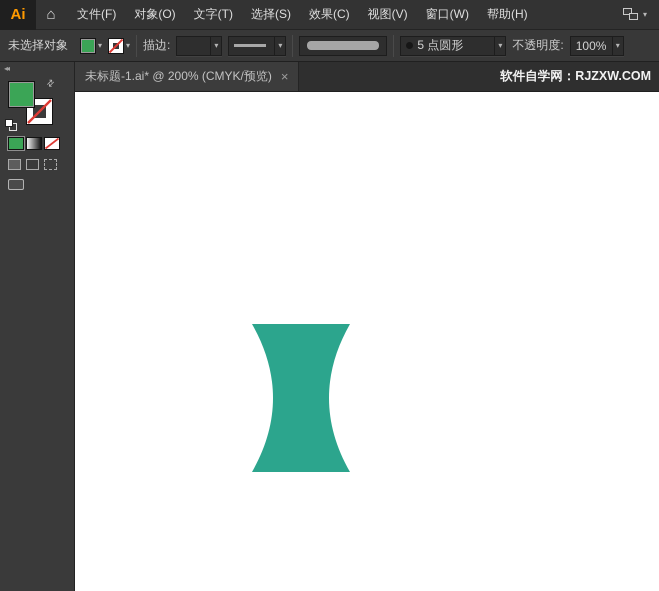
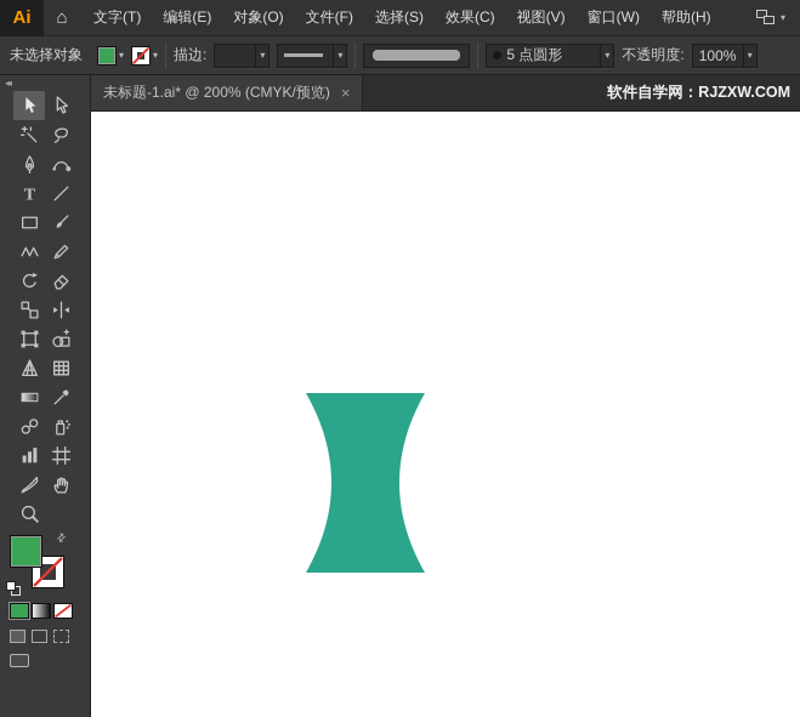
  Ai
  ⌂
- 文件(F)
+ 文字(T)
+ 编辑(E)
  对象(O)
- 文字(T)
+ 文件(F)
  选择(S)
  效果(C)
  视图(V)
  窗口(W)
  帮助(H)
  ▾
  未选择对象
  ▾
  ▾
  描边:
  ▾
  ▾
  5 点圆形
  ▾
  不透明度:
  100%
  ▾
  ◂◂
+ T
  未标题-1.ai* @ 200% (CMYK/预览)
  ×
  软件自学网：RJZXW.COM
